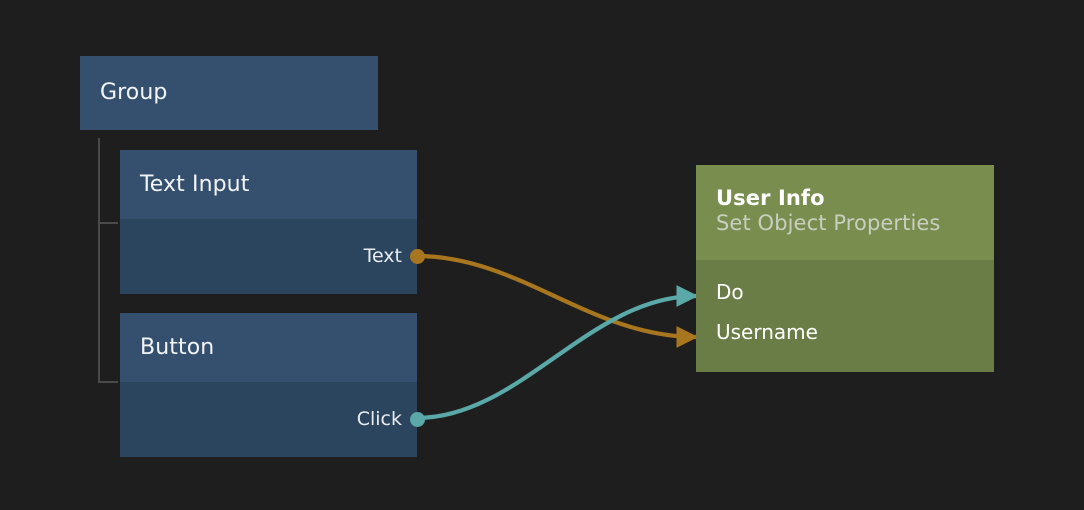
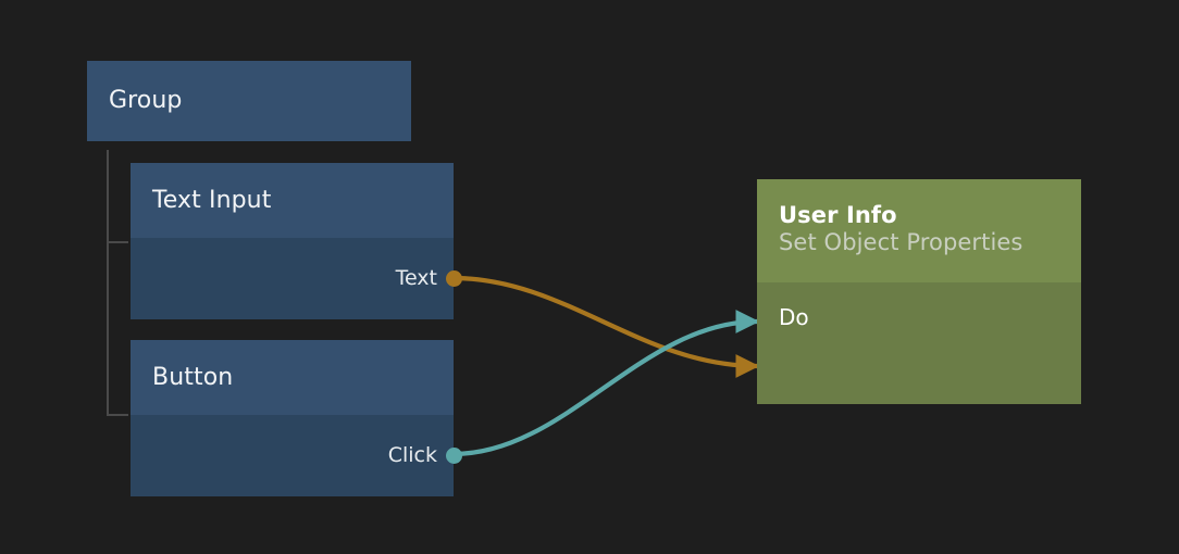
  Group
  Text Input
  Text
  Button
  Click
  User Info
  Set Object Properties
  Do
- Username
